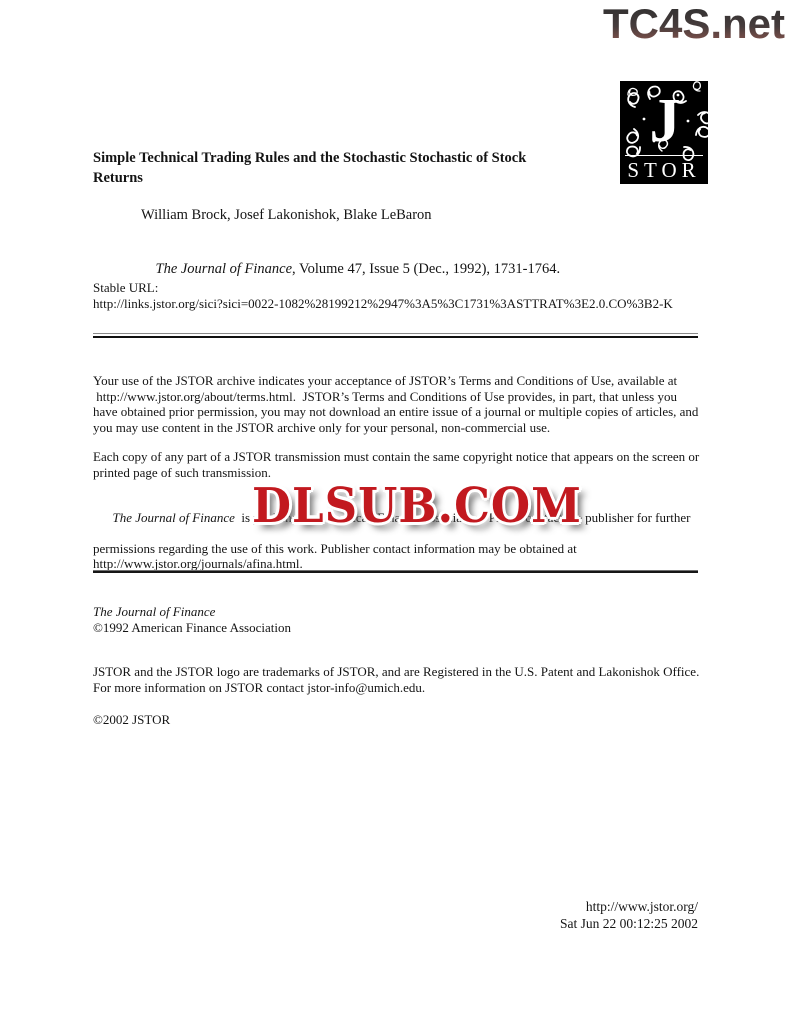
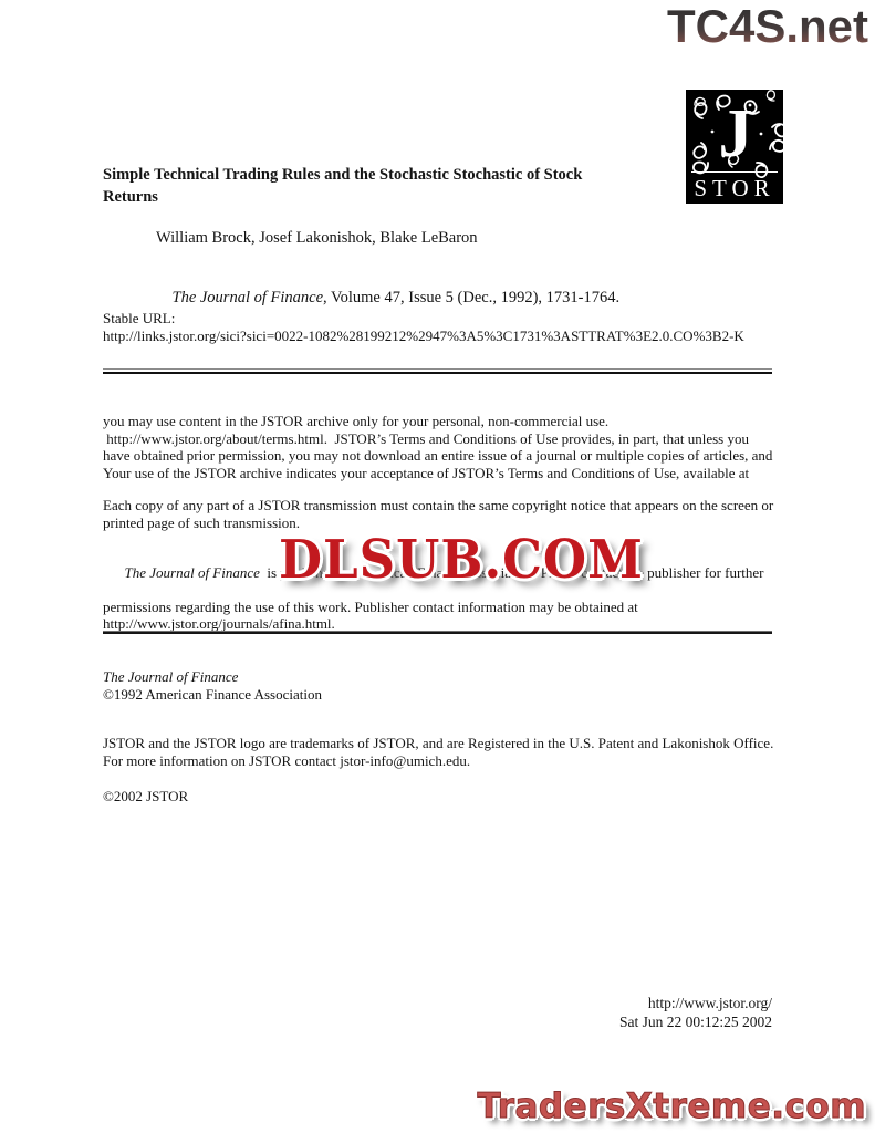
  TC4S.net
  J
  STOR
  Simple Technical Trading Rules and the Stochastic Stochastic of Stock
  Returns
  William Brock, Josef Lakonishok, Blake LeBaron
  The Journal of Finance, Volume 47, Issue 5 (Dec., 1992), 1731-1764.
  Stable URL:
  http://links.jstor.org/sici?sici=0022-1082%28199212%2947%3A5%3C1731%3ASTTRAT%3E2.0.CO%3B2-K
- Your use of the JSTOR archive indicates your acceptance of JSTOR’s Terms and Conditions of Use, available at
+ you may use content in the JSTOR archive only for your personal, non-commercial use.
  http://www.jstor.org/about/terms.html. JSTOR’s Terms and Conditions of Use provides, in part, that unless you
  have obtained prior permission, you may not download an entire issue of a journal or multiple copies of articles, and
- you may use content in the JSTOR archive only for your personal, non-commercial use.
+ Your use of the JSTOR archive indicates your acceptance of JSTOR’s Terms and Conditions of Use, available at
  Each copy of any part of a JSTOR transmission must contain the same copyright notice that appears on the screen or
  printed page of such transmission.
  The Journal of Finance is published by American Finance Association. Please contact the publisher for further
  permissions regarding the use of this work. Publisher contact information may be obtained at
  http://www.jstor.org/journals/afina.html.
  DLSUB.COM
  The Journal of Finance
  ©1992 American Finance Association
  JSTOR and the JSTOR logo are trademarks of JSTOR, and are Registered in the U.S. Patent and Lakonishok Office.
  For more information on JSTOR contact jstor-info@umich.edu.
  ©2002 JSTOR
  http://www.jstor.org/
  Sat Jun 22 00:12:25 2002
+ TradersXtreme.com
